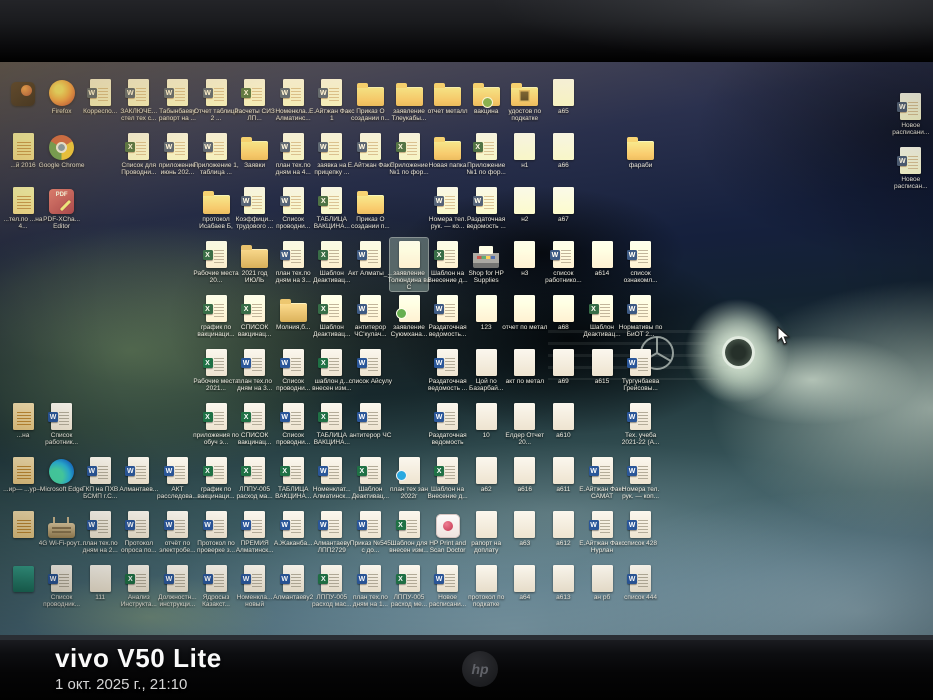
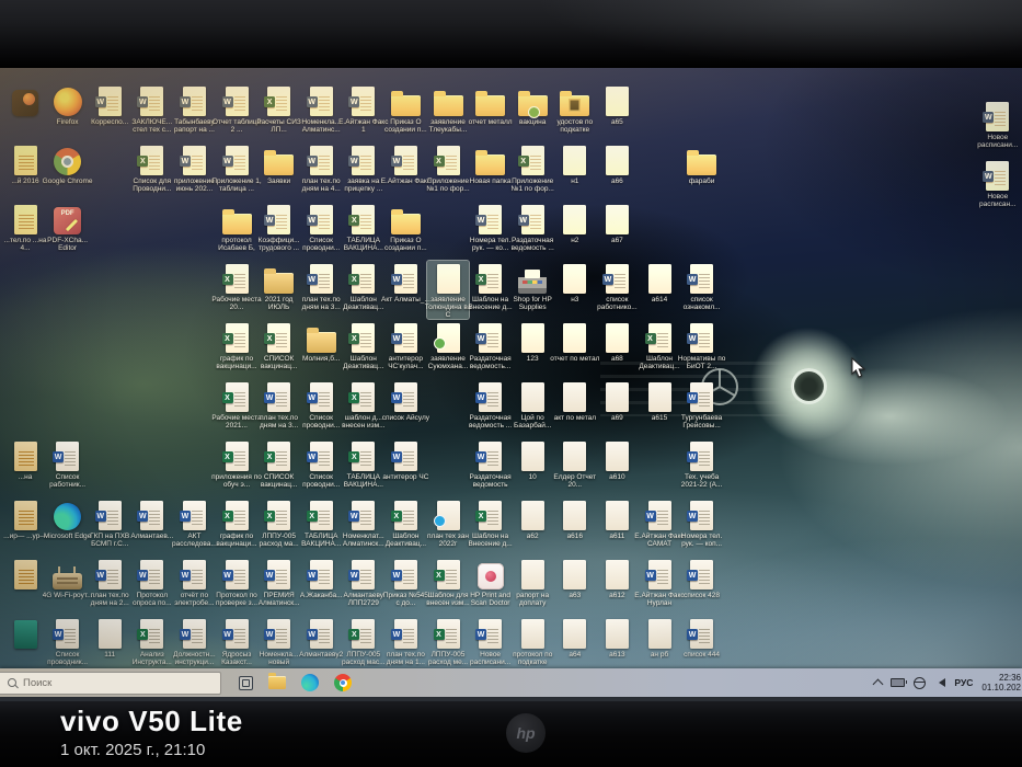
+ Поиск
+ РУС
+ 22:36
+ 01.10.202
  hp
  vivo V50 Lite
  1 окт. 2025 г., 21:10
